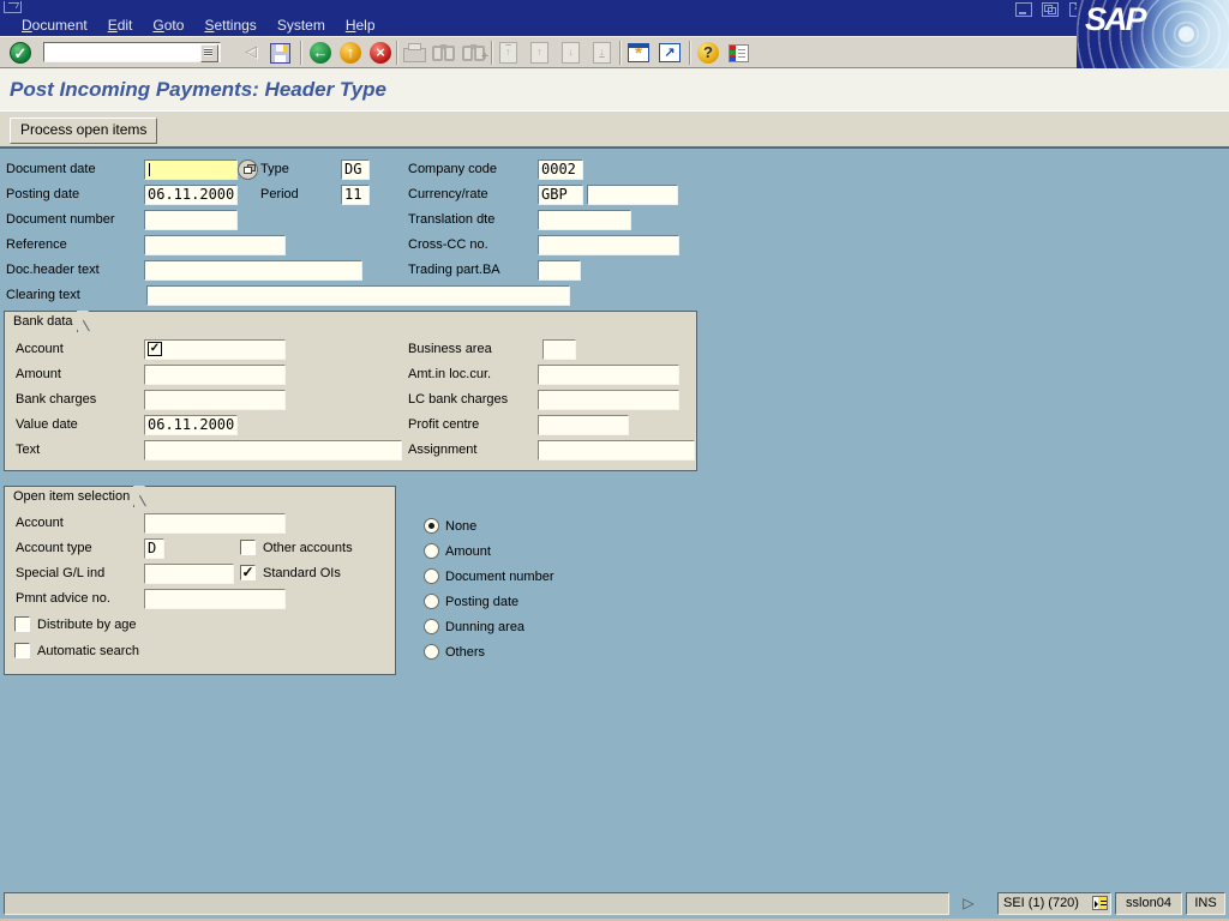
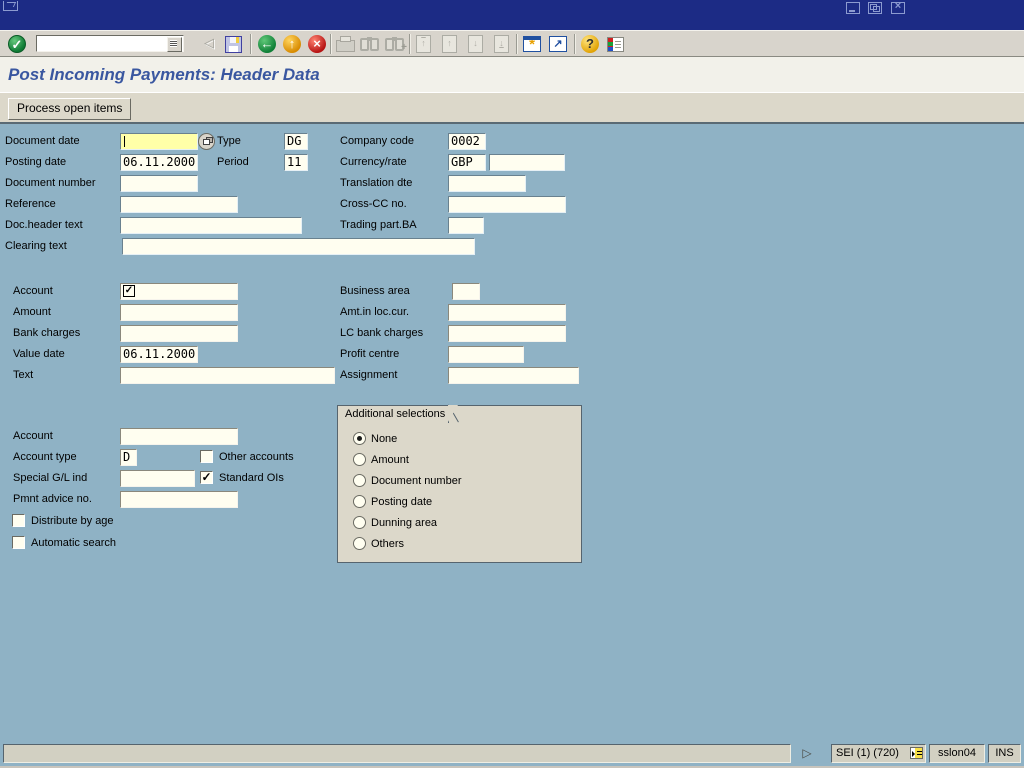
- Document Edit Goto Settings System Help
- SAP
  ✓
  ◁
  ←
  ↑
  ×
  +
  ↑
  ↑
  ↓
  ↓
  *
  ↗
  ?
- Post Incoming Payments: Header Type
+ Post Incoming Payments: Header Data
  Process open items
  Document date
  Type
  DG
  Company code
  0002
  Posting date
  06.11.2000
  Period
  11
  Currency/rate
  GBP
  Document number
  Translation dte
  Reference
  Cross-CC no.
  Doc.header text
  Trading part.BA
  Clearing text
- Bank data
  Account
  ✓
  Business area
  Amount
  Amt.in loc.cur.
  Bank charges
  LC bank charges
  Value date
  06.11.2000
  Profit centre
  Text
  Assignment
- Open item selection
  Account
  Account type
  D
  Other accounts
  Special G/L ind
  ✓
  Standard OIs
  Pmnt advice no.
  Distribute by age
  Automatic search
+ Additional selections
  None
  Amount
  Document number
  Posting date
  Dunning area
  Others
  ▷
  SEI (1) (720)
  sslon04
  INS
